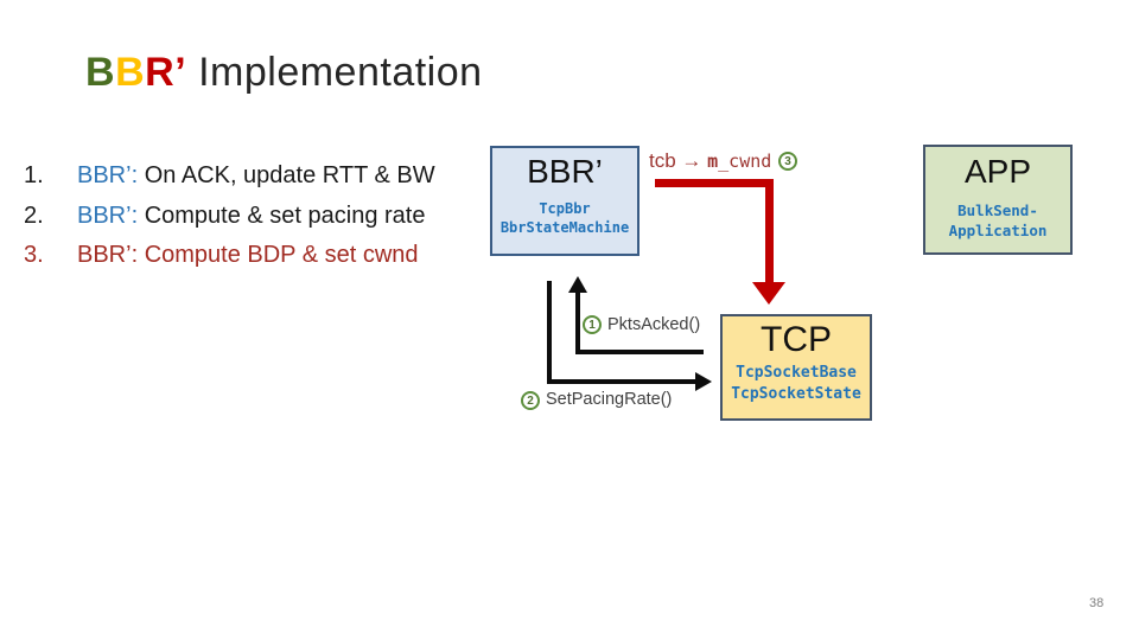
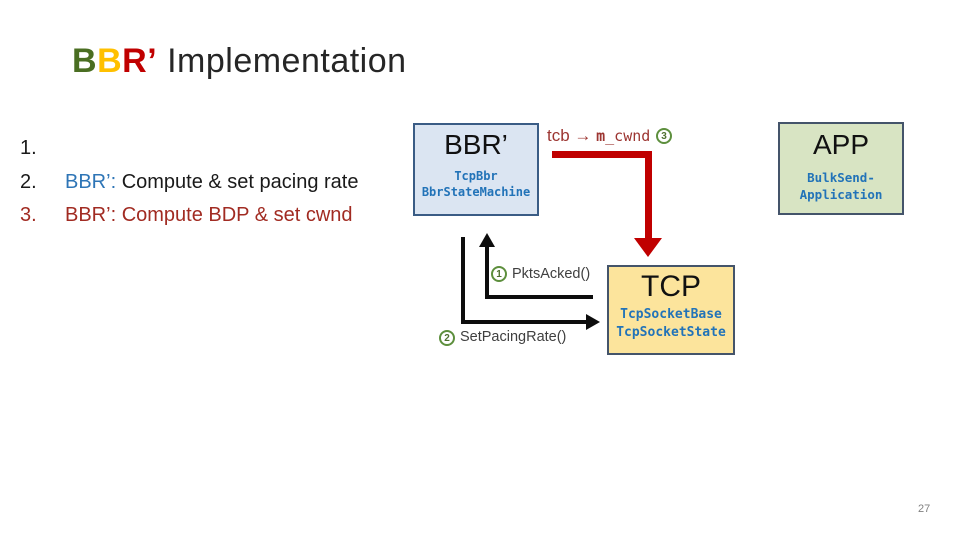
  BBR’ Implementation
  1.
- BBR’: On ACK, update RTT & BW
  2.
  BBR’: Compute & set pacing rate
  3.
  BBR’: Compute BDP & set cwnd
  BBR’
  TcpBbr
  BbrStateMachine
  APP
  BulkSend-
  Application
  TCP
  TcpSocketBase
  TcpSocketState
  tcb → m_cwnd
  3
  1
  PktsAcked()
  2
  SetPacingRate()
- 38
+ 27
